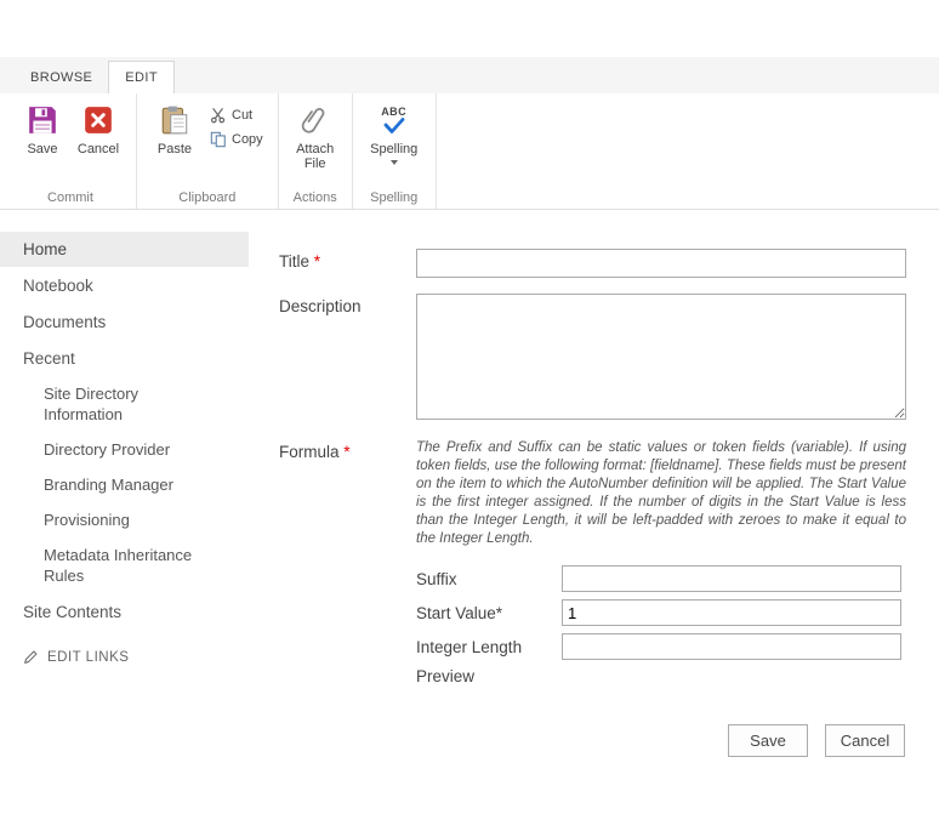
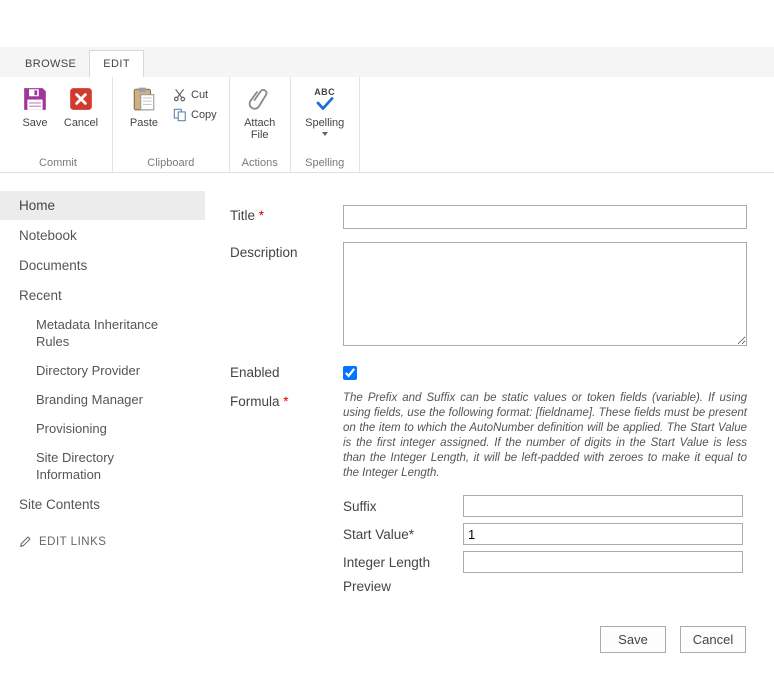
  BROWSE
  EDIT
  Save
  Cancel
  Commit
  Paste
  Cut
  Copy
  Clipboard
  Attach File
  Actions
  ABC
  Spelling
  Spelling
  Home
  Notebook
  Documents
  Recent
- Site Directory Information
+ Metadata Inheritance Rules
  Directory Provider
  Branding Manager
  Provisioning
- Metadata Inheritance Rules
+ Site Directory Information
  Site Contents
  EDIT LINKS
  Title *
  Description
+ Enabled
  Formula *
- The Prefix and Suffix can be static values or token fields (variable). If using token fields, use the following format: [fieldname]. These fields must be present on the item to which the AutoNumber definition will be applied. The Start Value is the first integer assigned. If the number of digits in the Start Value is less than the Integer Length, it will be left-padded with zeroes to make it equal to the Integer Length.
+ The Prefix and Suffix can be static values or token fields (variable). If using using fields, use the following format: [fieldname]. These fields must be present on the item to which the AutoNumber definition will be applied. The Start Value is the first integer assigned. If the number of digits in the Start Value is less than the Integer Length, it will be left-padded with zeroes to make it equal to the Integer Length.
  Suffix
  Start Value*
  1
  Integer Length
  Preview
  Save
  Cancel
